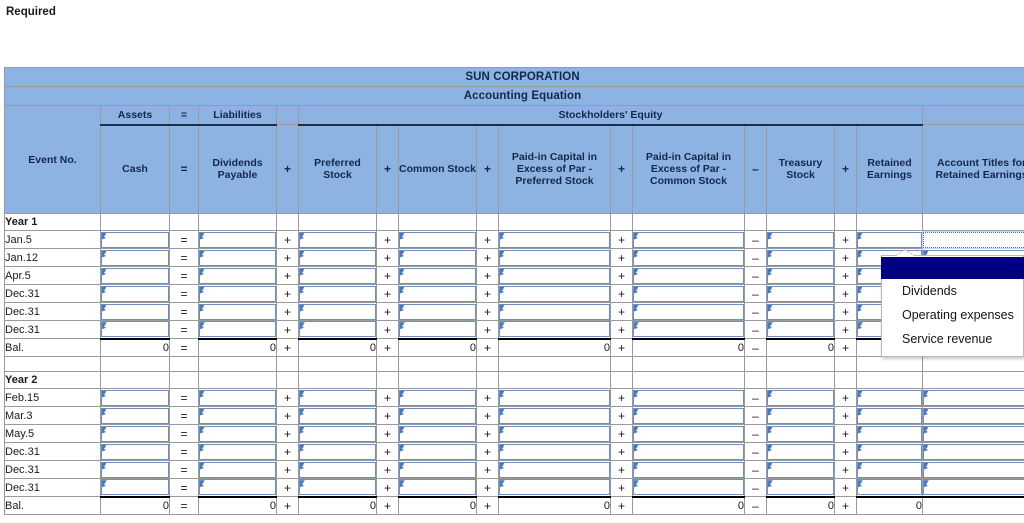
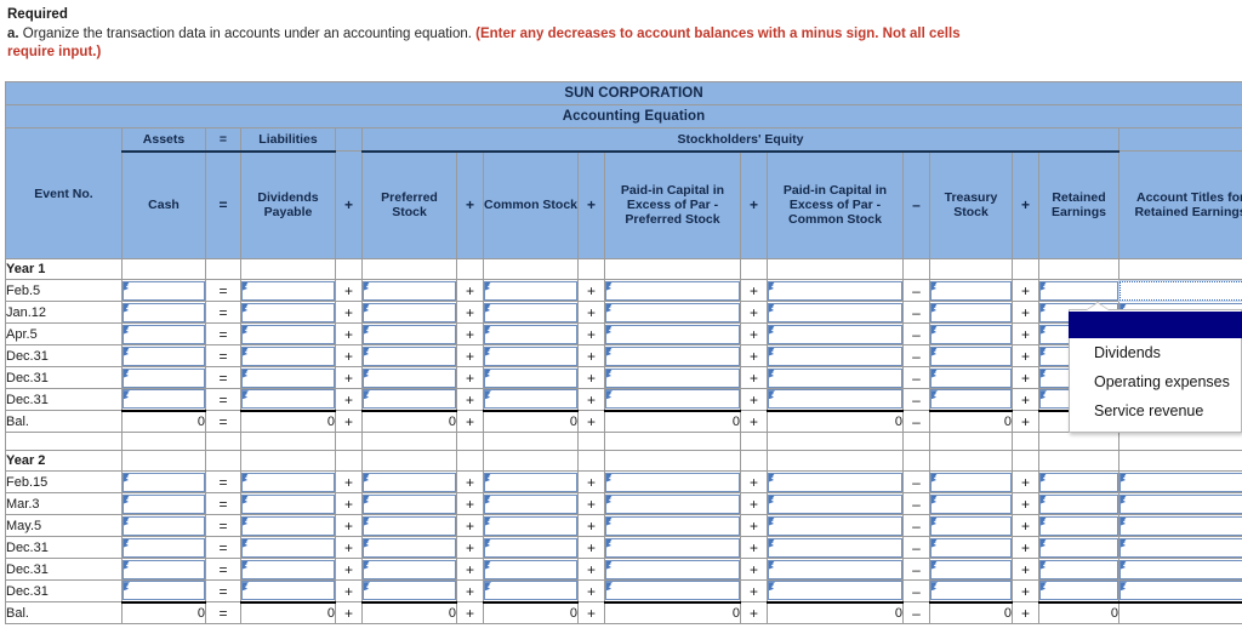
  Required
+ a. Organize the transaction data in accounts under an accounting equation. (Enter any decreases to account balances with a minus sign. Not all cells require input.)
  SUN CORPORATION
  Accounting Equation
  Event No.	Assets	=	Liabilities		Stockholders' Equity
  Cash	=	Dividends Payable	+	Preferred Stock	+	Common Stock	+	Paid-in Capital in Excess of Par - Preferred Stock	+	Paid-in Capital in Excess of Par - Common Stock	–	Treasury Stock	+	Retained Earnings	Account Titles fo Retained Earning
  Year 1
- Jan.5		=		+		+		+		+		–		+
+ Feb.5		=		+		+		+		+		–		+
  Jan.12		=		+		+		+		+		–		+
  Apr.5		=		+		+		+		+		–		+
  Dec.31		=		+		+		+		+		–		+
  Dec.31		=		+		+		+		+		–		+
  Dec.31		=		+		+		+		+		–		+
  Bal.	0	=	0	+	0	+	0	+	0	+	0	–	0	+
  Year 2
  Feb.15		=		+		+		+		+		–		+
  Mar.3		=		+		+		+		+		–		+
  May.5		=		+		+		+		+		–		+
  Dec.31		=		+		+		+		+		–		+
  Dec.31		=		+		+		+		+		–		+
  Dec.31		=		+		+		+		+		–		+
  Bal.	0	=	0	+	0	+	0	+	0	+	0	–	0	+	0
  Dividends
  Operating expenses
  Service revenue
